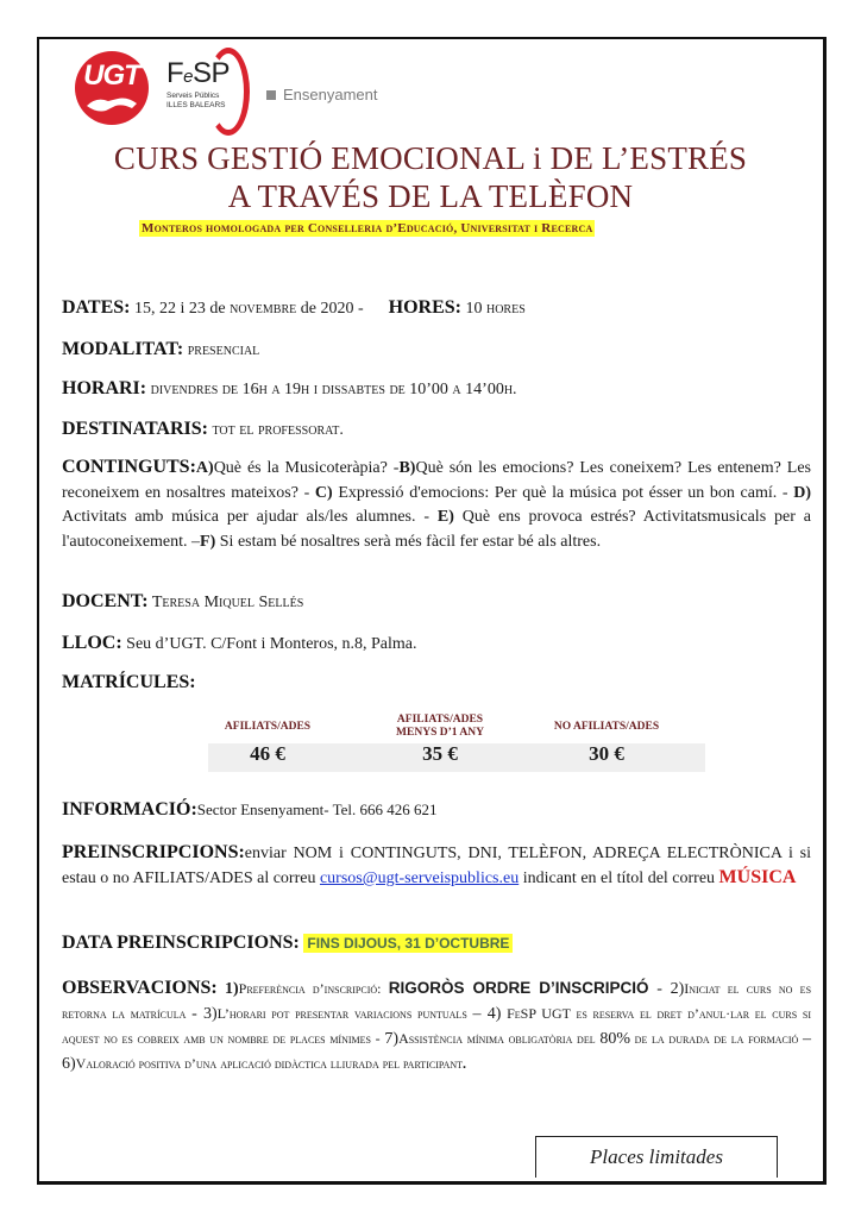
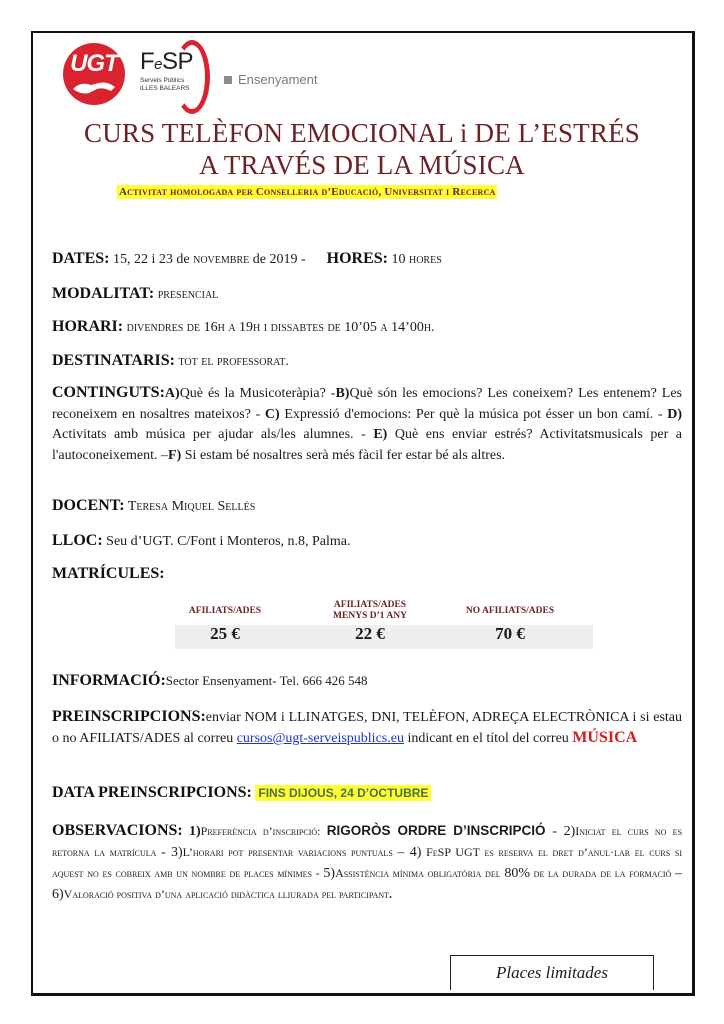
  UGT
  FeSP
  Ensenyament
- CURS GESTIÓ EMOCIONAL i DE L’ESTRÉS
+ CURS TELÈFON EMOCIONAL i DE L’ESTRÉS
- A TRAVÉS DE LA TELÈFON
+ A TRAVÉS DE LA MÚSICA
- Monteros homologada per Conselleria d’Educació, Universitat i Recerca
+ Activitat homologada per Conselleria d’Educació, Universitat i Recerca
- DATES: 15, 22 i 23 de novembre de 2020 - HORES: 10 hores
+ DATES: 15, 22 i 23 de novembre de 2019 - HORES: 10 hores
  MODALITAT: presencial
- HORARI: divendres de 16h a 19h i dissabtes de 10’00 a 14’00h.
+ HORARI: divendres de 16h a 19h i dissabtes de 10’05 a 14’00h.
  DESTINATARIS: tot el professorat.
- CONTINGUTS:A)Què és la Musicoteràpia? -B)Què són les emocions? Les coneixem? Les entenem? Les reconeixem en nosaltres mateixos? - C) Expressió d'emocions: Per què la música pot ésser un bon camí. - D) Activitats amb música per ajudar als/les alumnes. - E) Què ens provoca estrés? Activitatsmusicals per a l'autoconeixement. –F) Si estam bé nosaltres serà més fàcil fer estar bé als altres.
+ CONTINGUTS:A)Què és la Musicoteràpia? -B)Què són les emocions? Les coneixem? Les entenem? Les reconeixem en nosaltres mateixos? - C) Expressió d'emocions: Per què la música pot ésser un bon camí. - D) Activitats amb música per ajudar als/les alumnes. - E) Què ens enviar estrés? Activitatsmusicals per a l'autoconeixement. –F) Si estam bé nosaltres serà més fàcil fer estar bé als altres.
  DOCENT: Teresa Miquel Sellés
  LLOC: Seu d’UGT. C/Font i Monteros, n.8, Palma.
  MATRÍCULES:
  AFILIATS/ADES
  AFILIATS/ADES
  MENYS D’1 ANY
  NO AFILIATS/ADES
- 46 €
+ 25 €
- 35 €
+ 22 €
- 30 €
+ 70 €
- INFORMACIÓ:Sector Ensenyament- Tel. 666 426 621
+ INFORMACIÓ:Sector Ensenyament- Tel. 666 426 548
- PREINSCRIPCIONS:enviar NOM i CONTINGUTS, DNI, TELÈFON, ADREÇA ELECTRÒNICA i si estau o no AFILIATS/ADES al correu cursos@ugt-serveispublics.eu indicant en el títol del correu MÚSICA
+ PREINSCRIPCIONS:enviar NOM i LLINATGES, DNI, TELÈFON, ADREÇA ELECTRÒNICA i si estau o no AFILIATS/ADES al correu cursos@ugt-serveispublics.eu indicant en el títol del correu MÚSICA
- DATA PREINSCRIPCIONS: FINS DIJOUS, 31 D’OCTUBRE
+ DATA PREINSCRIPCIONS: FINS DIJOUS, 24 D’OCTUBRE
- OBSERVACIONS: 1)Preferència d’inscripció: RIGORÒS ORDRE D’INSCRIPCIÓ - 2)Iniciat el curs no es retorna la matrícula - 3)L’horari pot presentar variacions puntuals – 4) FeSP UGT es reserva el dret d’anul·lar el curs si aquest no es cobreix amb un nombre de places mínimes - 7)Assistència mínima obligatòria del 80% de la durada de la formació – 6)Valoració positiva d’una aplicació didàctica lliurada pel participant.
+ OBSERVACIONS: 1)Preferència d’inscripció: RIGORÒS ORDRE D’INSCRIPCIÓ - 2)Iniciat el curs no es retorna la matrícula - 3)L’horari pot presentar variacions puntuals – 4) FeSP UGT es reserva el dret d’anul·lar el curs si aquest no es cobreix amb un nombre de places mínimes - 5)Assistència mínima obligatòria del 80% de la durada de la formació – 6)Valoració positiva d’una aplicació didàctica lliurada pel participant.
  Places limitades
